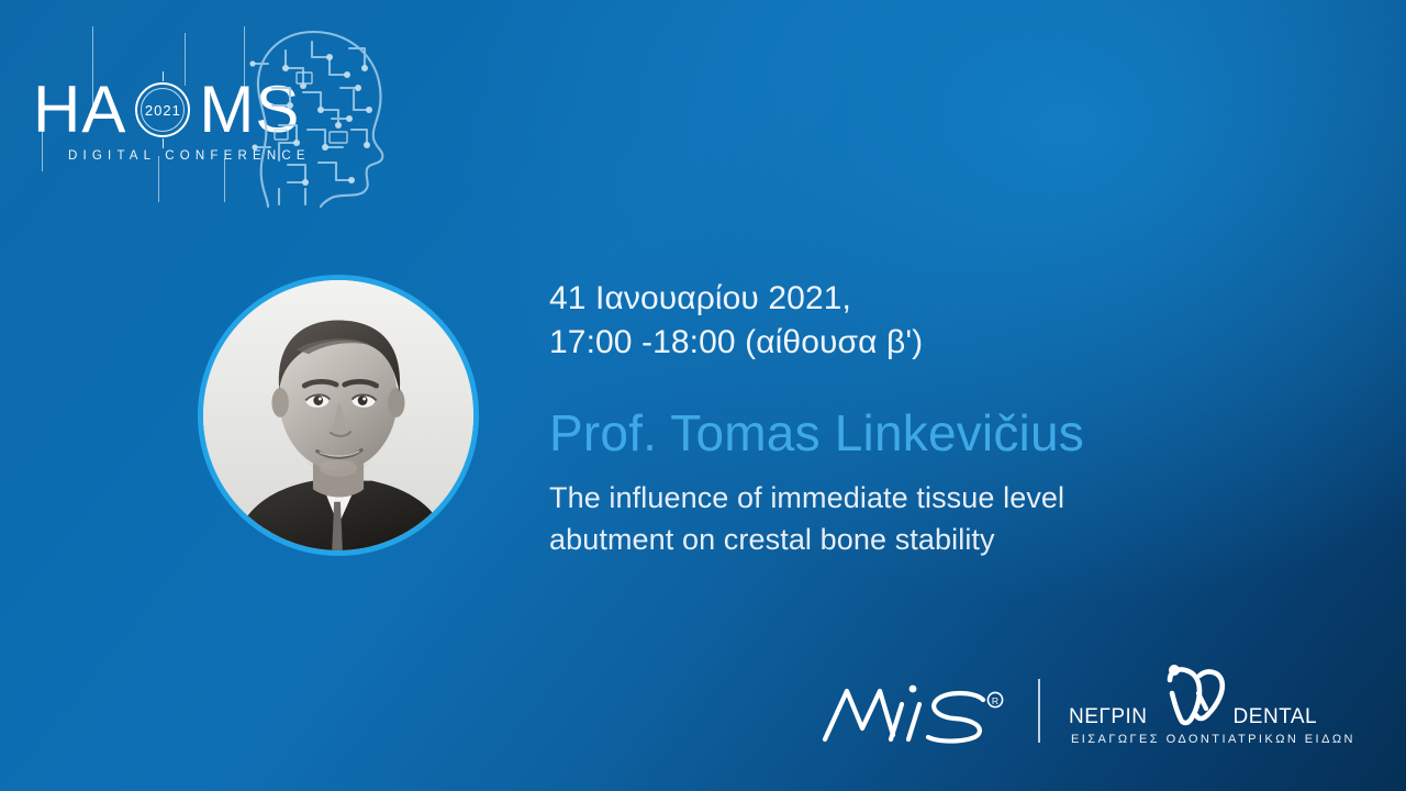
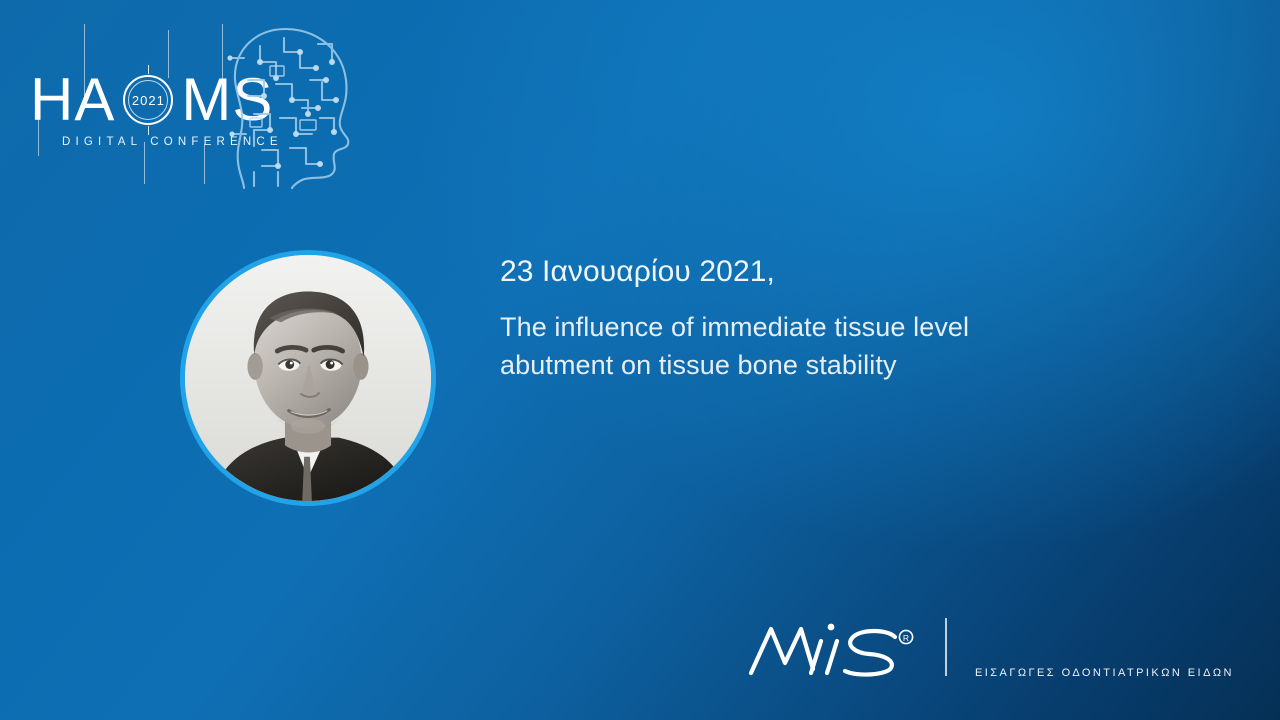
  H
  A
  2021
  M
  S
  DIGITAL CONFERENCE
- 41 Ιανουαρίου 2021,
+ 23 Ιανουαρίου 2021,
- 17:00 -18:00 (αίθουσα β')
- Prof. Tomas Linkevičius
  The influence of immediate tissue level
- abutment on crestal bone stability
+ abutment on tissue bone stability
  R
- νεγριν
- dental
  ΕΙΣΑΓΩΓΕΣ ΟΔΟΝΤΙΑΤΡΙΚΩΝ ΕΙΔΩΝ
